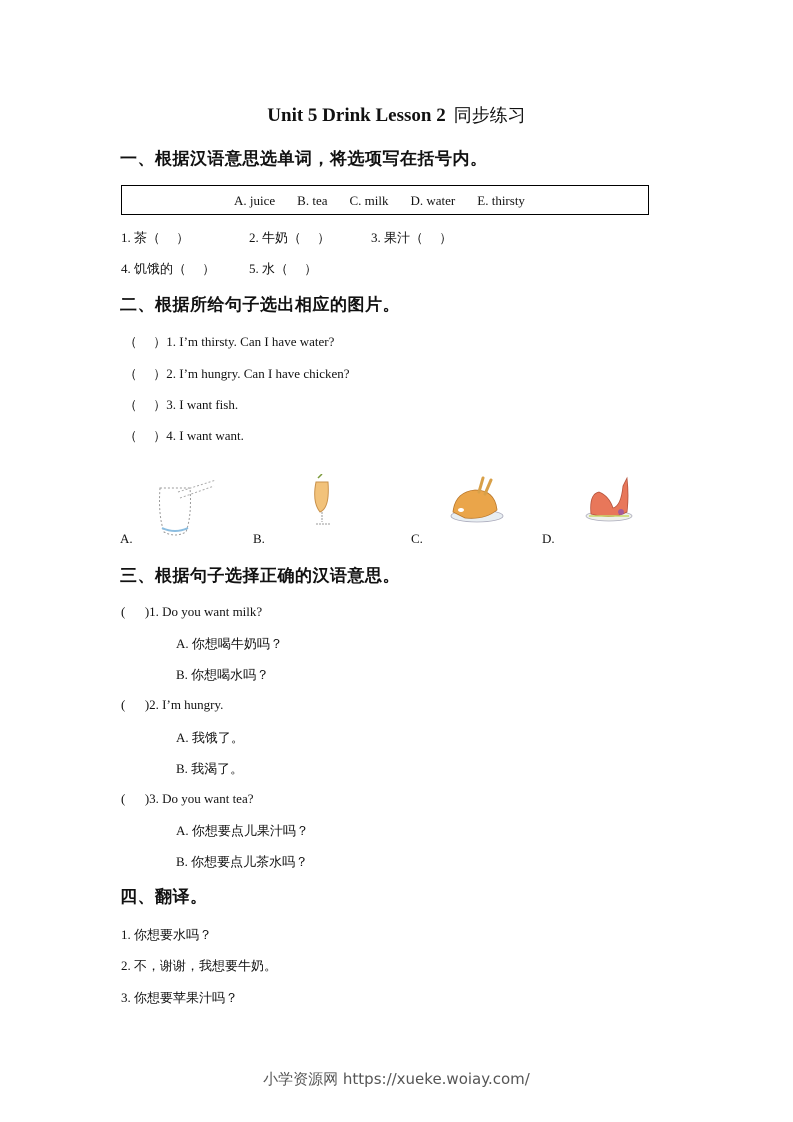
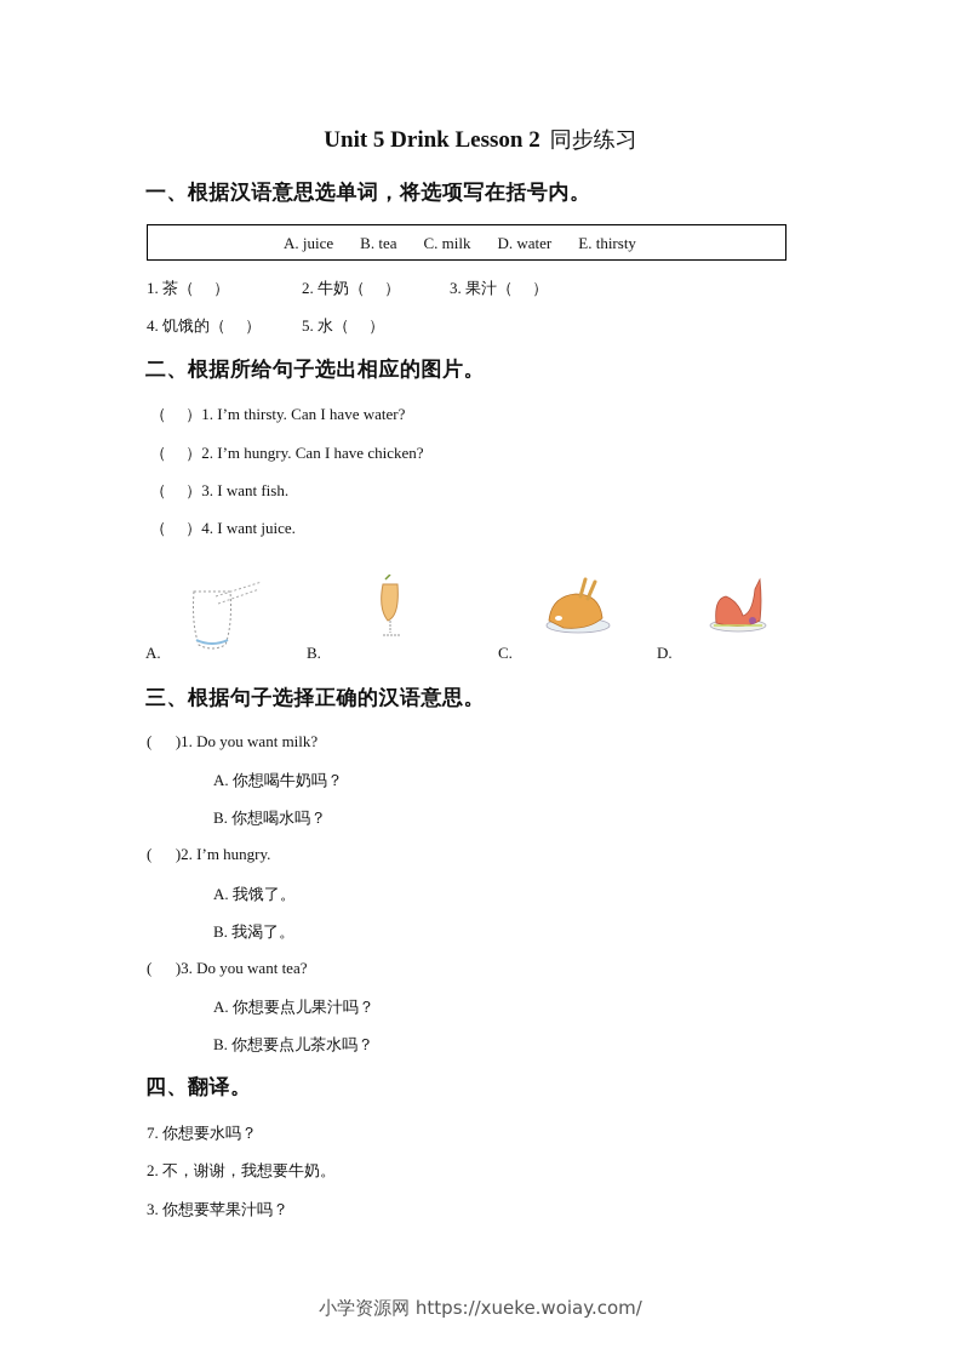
  Unit 5 Drink Lesson 2 同步练习
  一、根据汉语意思选单词，将选项写在括号内。
  A. juice B. tea C. milk D. water E. thirsty
  1. 茶（ ）
  2. 牛奶（ ）
  3. 果汁（ ）
  4. 饥饿的（ ）
  5. 水（ ）
  二、根据所给句子选出相应的图片。
  （ ）1. I’m thirsty. Can I have water?
  （ ）2. I’m hungry. Can I have chicken?
  （ ）3. I want fish.
- （ ）4. I want want.
+ （ ）4. I want juice.
  A.
  B.
  C.
  D.
  三、根据句子选择正确的汉语意思。
  ( )1. Do you want milk?
  A. 你想喝牛奶吗？
  B. 你想喝水吗？
  ( )2. I’m hungry.
  A. 我饿了。
  B. 我渴了。
  ( )3. Do you want tea?
  A. 你想要点儿果汁吗？
  B. 你想要点儿茶水吗？
  四、翻译。
- 1. 你想要水吗？
+ 7. 你想要水吗？
  2. 不，谢谢，我想要牛奶。
  3. 你想要苹果汁吗？
  小学资源网 https://xueke.woiay.com/
